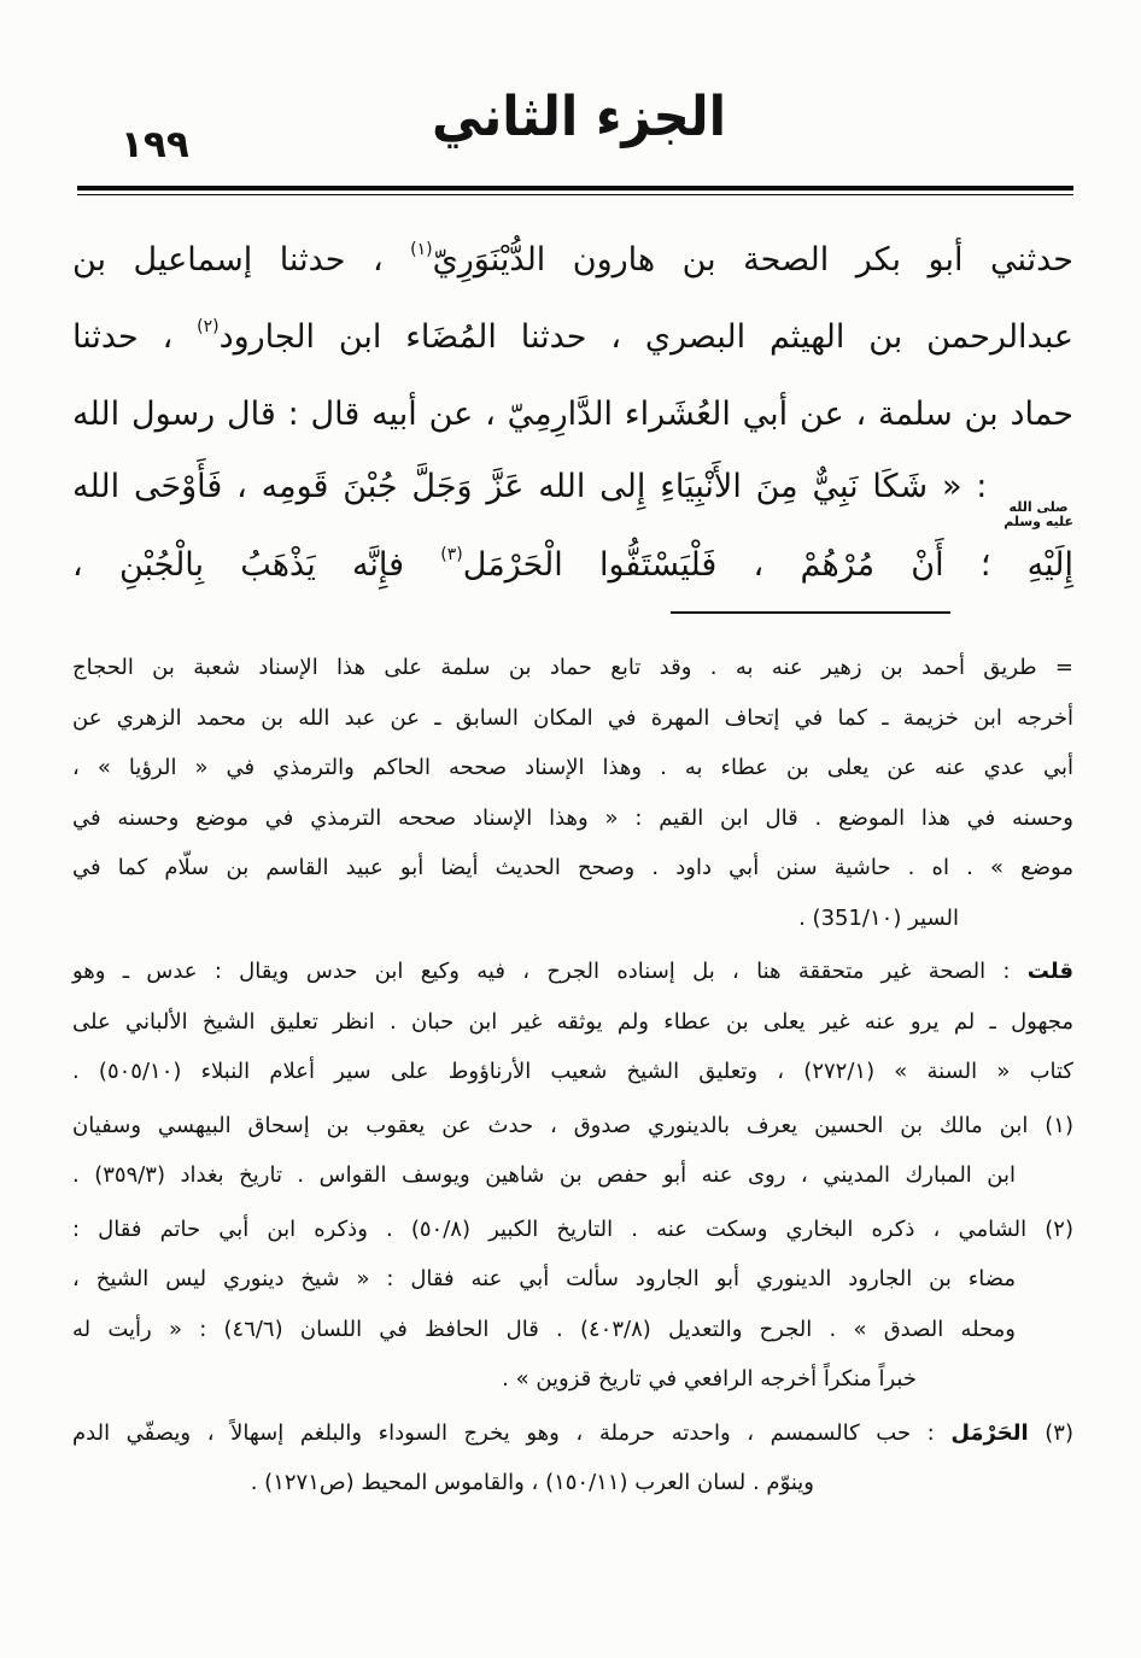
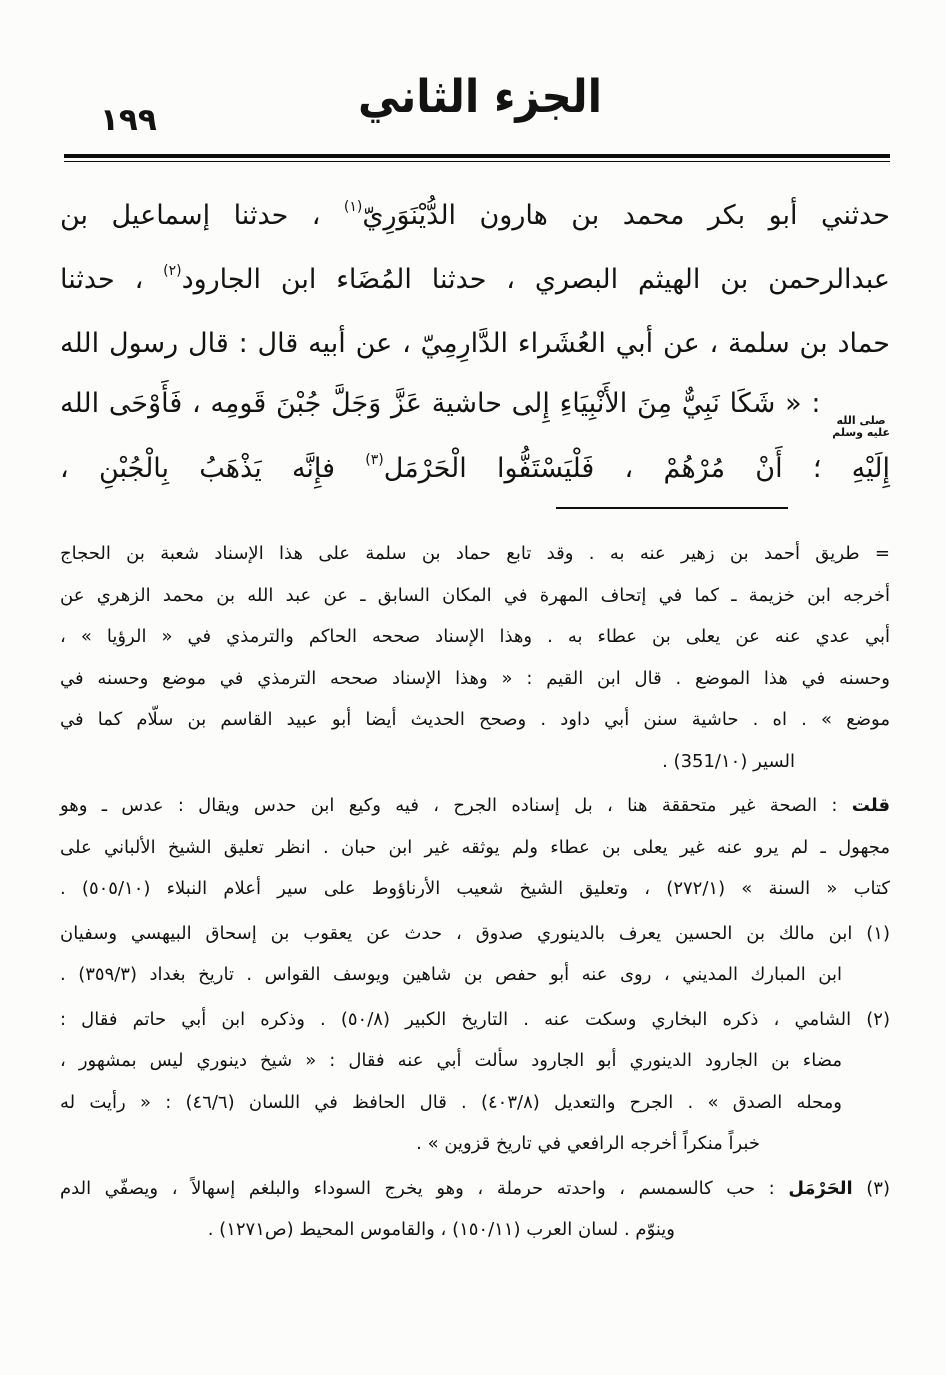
  ١٩٩
  الجزء الثاني
- حدثني أبو بكر الصحة بن هارون الدُّيْنَوَرِيّ(١) ، حدثنا إسماعيل بن
+ حدثني أبو بكر محمد بن هارون الدُّيْنَوَرِيّ(١) ، حدثنا إسماعيل بن
  عبدالرحمن بن الهيثم البصري ، حدثنا المُضَاء ابن الجارود(٢) ، حدثنا
  حماد بن سلمة ، عن أبي العُشَراء الدَّارِمِيّ ، عن أبيه قال : قال رسول الله
  صلى الله
  عليه وسلم
- : « شَكَا نَبِيٌّ مِنَ الأَنْبِيَاءِ إِلى الله عَزَّ وَجَلَّ جُبْنَ قَومِه ، فَأَوْحَى الله
+ : « شَكَا نَبِيٌّ مِنَ الأَنْبِيَاءِ إِلى حاشية عَزَّ وَجَلَّ جُبْنَ قَومِه ، فَأَوْحَى الله
  إِلَيْهِ ؛ أَنْ مُرْهُمْ ، فَلْيَسْتَفُّوا الْحَرْمَل(٣) فإِنَّه يَذْهَبُ بِالْجُبْنِ ،
  = طريق أحمد بن زهير عنه به . وقد تابع حماد بن سلمة على هذا الإسناد شعبة بن الحجاج
  أخرجه ابن خزيمة ـ كما في إتحاف المهرة في المكان السابق ـ عن عبد الله بن محمد الزهري عن
  أبي عدي عنه عن يعلى بن عطاء به . وهذا الإسناد صححه الحاكم والترمذي في « الرؤيا » ،
  وحسنه في هذا الموضع . قال ابن القيم : « وهذا الإسناد صححه الترمذي في موضع وحسنه في
  موضع » . اه . حاشية سنن أبي داود . وصحح الحديث أيضا أبو عبيد القاسم بن سلّام كما في
  السير (351/١٠) .
  قلت : الصحة غير متحققة هنا ، بل إسناده الجرح ، فيه وكيع ابن حدس ويقال : عدس ـ وهو
  مجهول ـ لم يرو عنه غير يعلى بن عطاء ولم يوثقه غير ابن حبان . انظر تعليق الشيخ الألباني على
  كتاب « السنة » (٢٧٢/١) ، وتعليق الشيخ شعيب الأرناؤوط على سير أعلام النبلاء (٥٠٥/١٠) .
  (١) ابن مالك بن الحسين يعرف بالدينوري صدوق ، حدث عن يعقوب بن إسحاق البيهسي وسفيان
  ابن المبارك المديني ، روى عنه أبو حفص بن شاهين ويوسف القواس . تاريخ بغداد (٣٥٩/٣) .
  (٢) الشامي ، ذكره البخاري وسكت عنه . التاريخ الكبير (٥٠/٨) . وذكره ابن أبي حاتم فقال :
- مضاء بن الجارود الدينوري أبو الجارود سألت أبي عنه فقال : « شيخ دينوري ليس الشيخ ،
+ مضاء بن الجارود الدينوري أبو الجارود سألت أبي عنه فقال : « شيخ دينوري ليس بمشهور ،
  ومحله الصدق » . الجرح والتعديل (٤٠٣/٨) . قال الحافظ في اللسان (٤٦/٦) : « رأيت له
  خبراً منكراً أخرجه الرافعي في تاريخ قزوين » .
  (٣) الحَرْمَل : حب كالسمسم ، واحدته حرملة ، وهو يخرج السوداء والبلغم إسهالاً ، ويصفّي الدم
  وينوّم . لسان العرب (١٥٠/١١) ، والقاموس المحيط (ص١٢٧١) .
